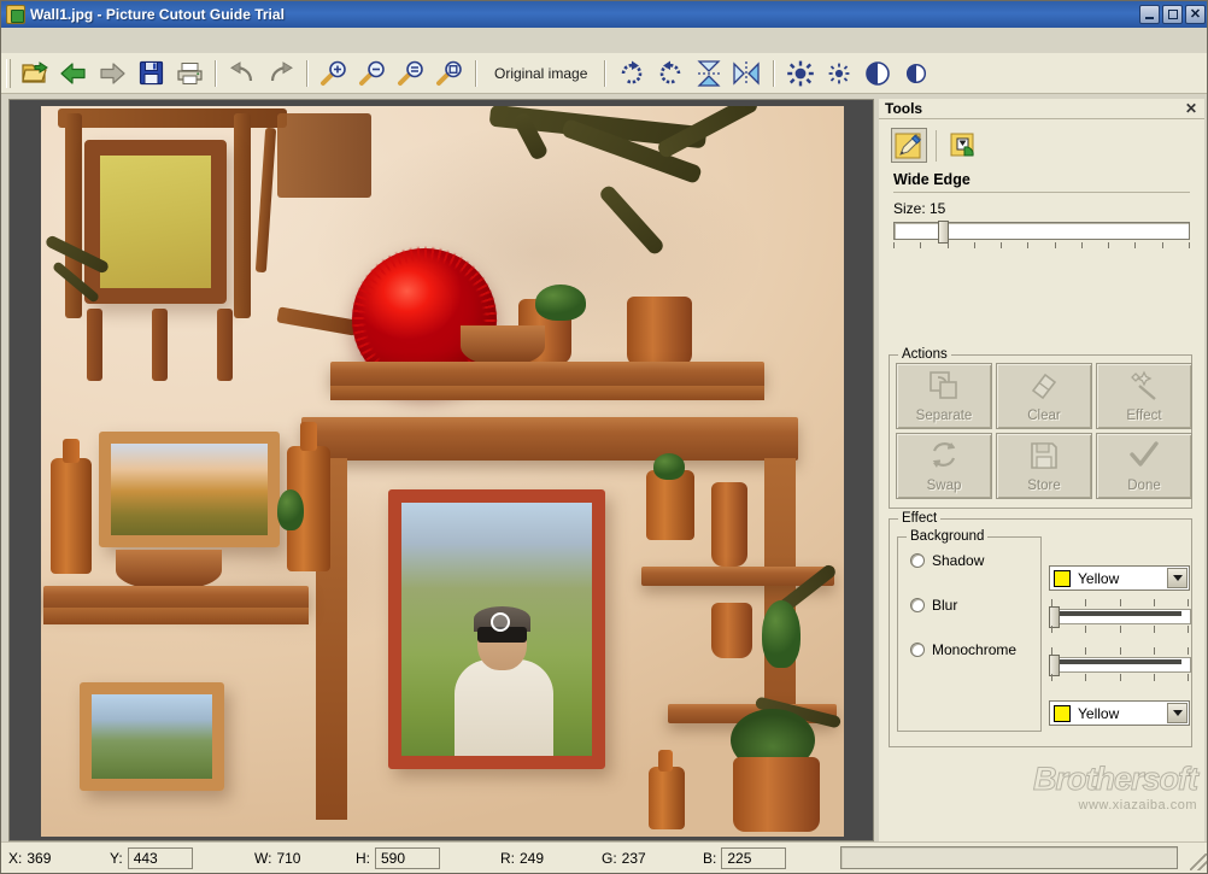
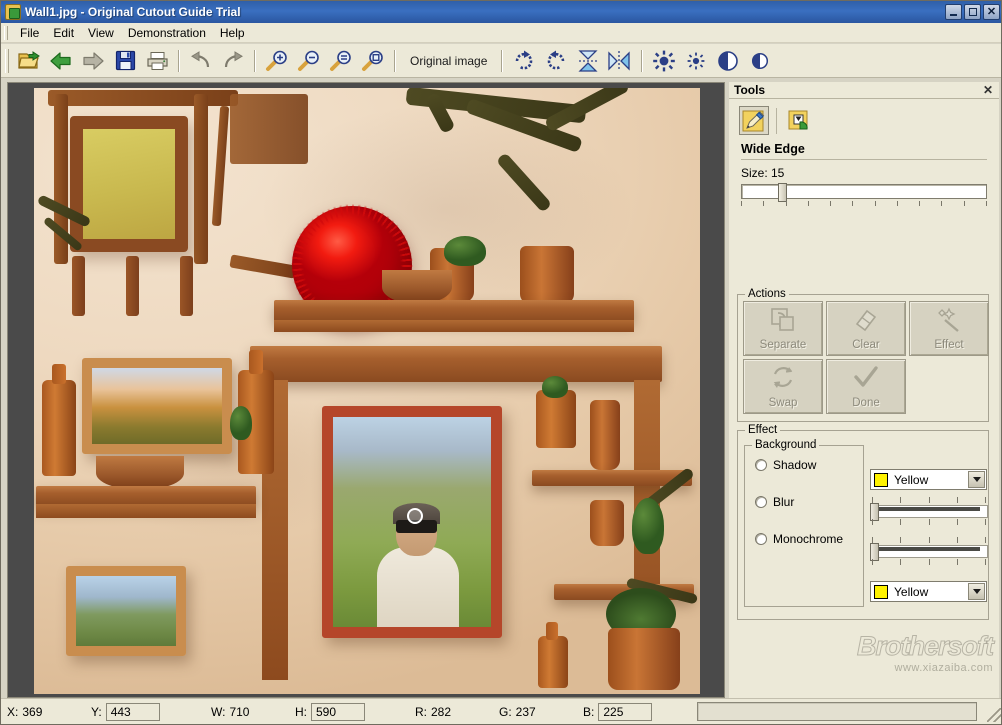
- Wall1.jpg - Picture Cutout Guide Trial
+ Wall1.jpg - Original Cutout Guide Trial
  ✕
+ File
+ Edit
+ View
+ Demonstration
+ Help
  Original image
  Tools
  ✕
  Wide Edge
  Size: 15
  Actions
  Separate
  Clear
  Effect
  Swap
- Store
  Done
  Effect
  Background
  Shadow
  Blur
  Monochrome
  Yellow
  Yellow
  Brothersoft
  www.xiazaiba.com
  X:
  369
  Y:
  443
  W:
  710
  H:
  590
  R:
- 249
+ 282
  G:
  237
  B:
  225
